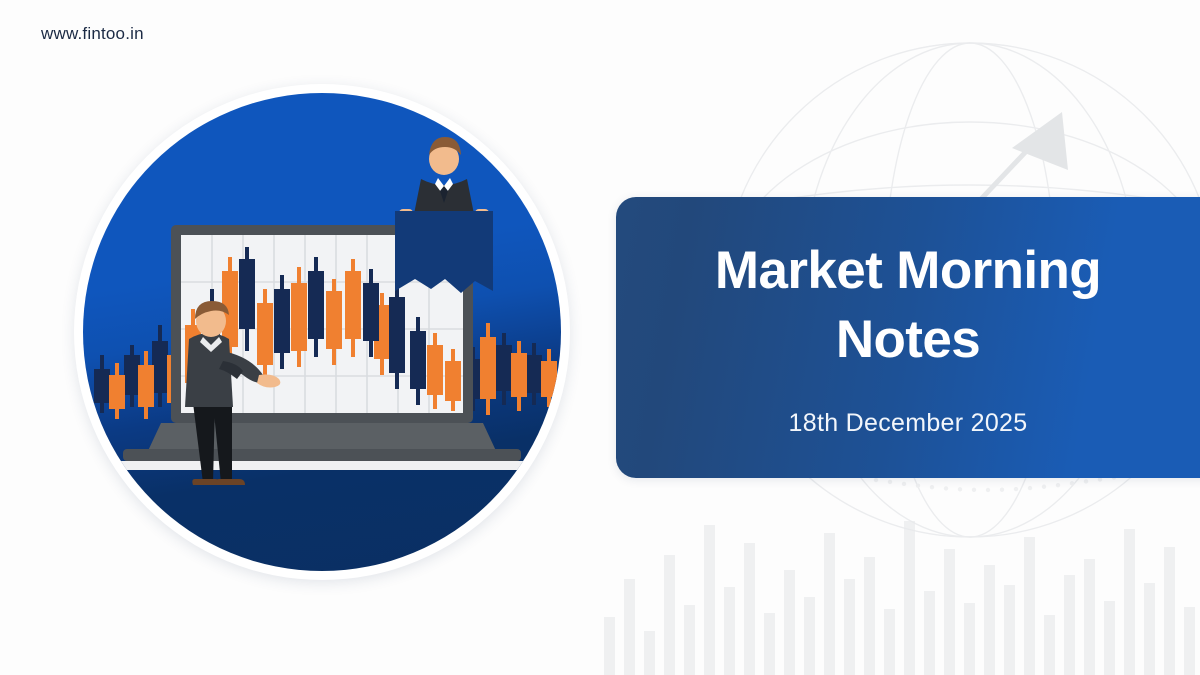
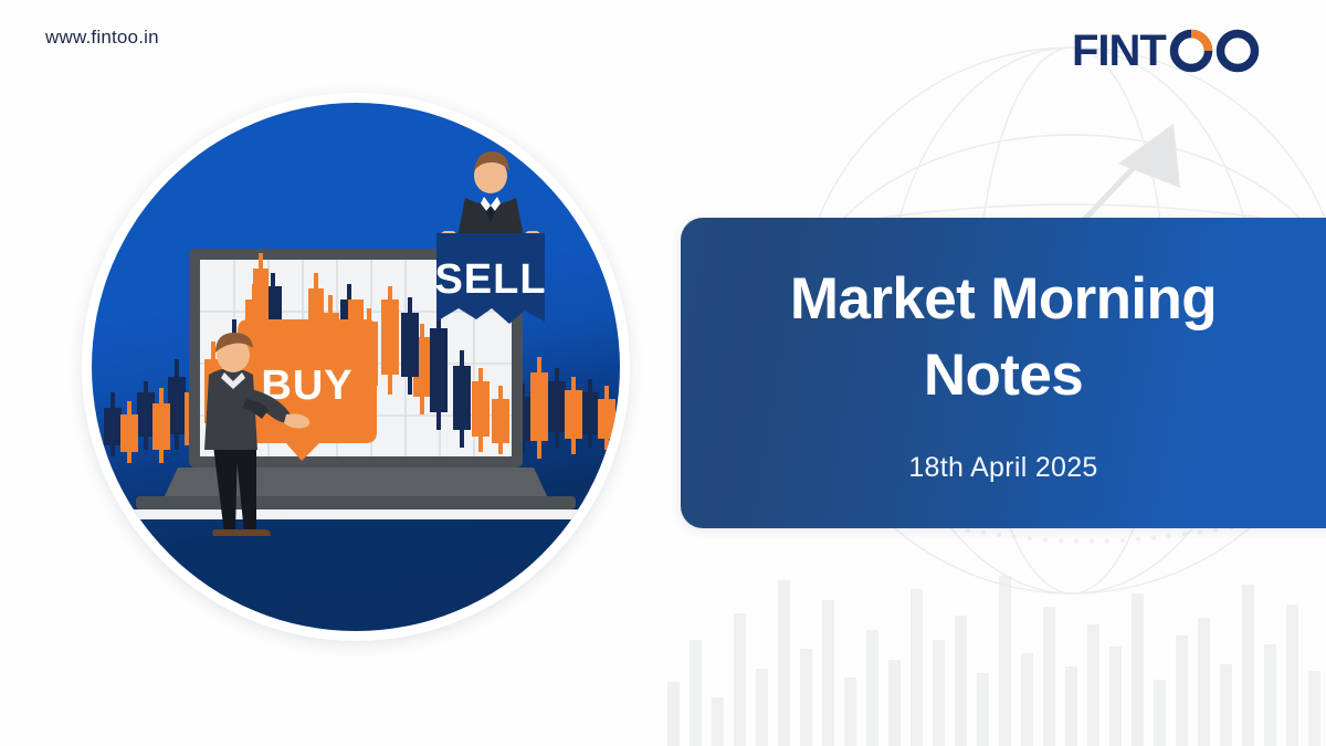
  www.fintoo.in
+ FINT
+ SELL
+ BUY
  Market Morning
  Notes
- 18th December 2025
+ 18th April 2025
